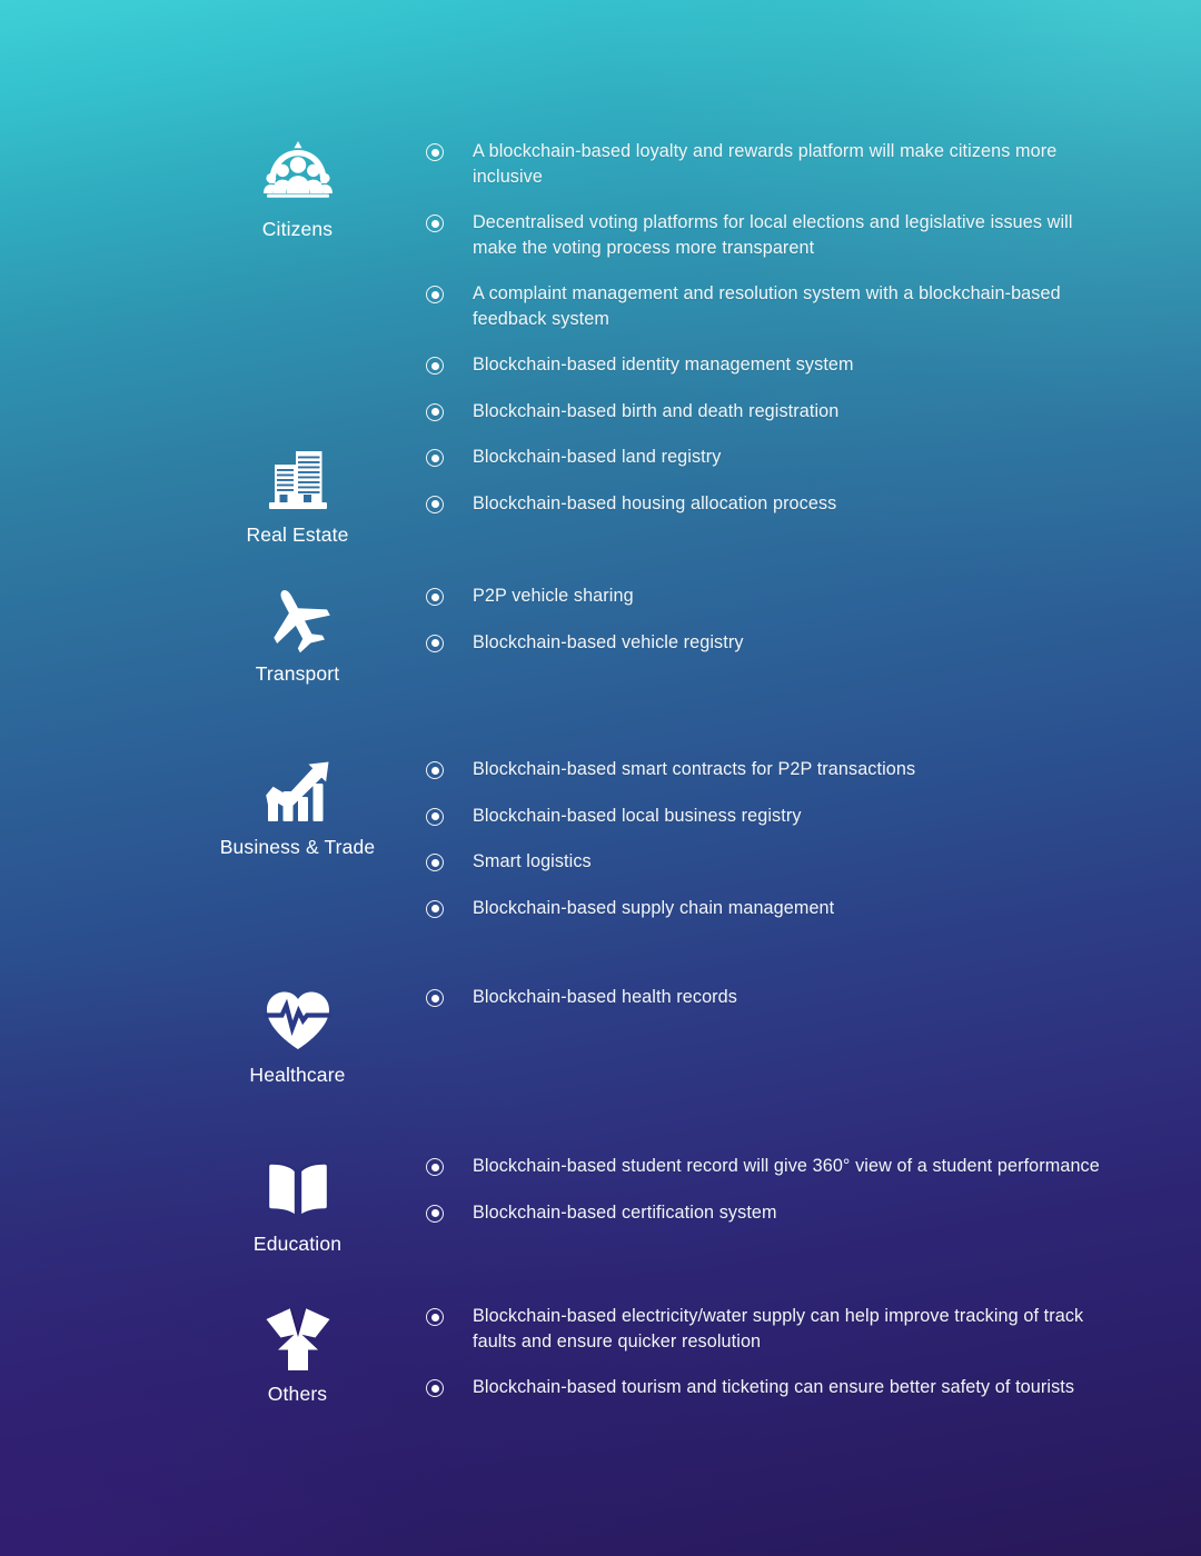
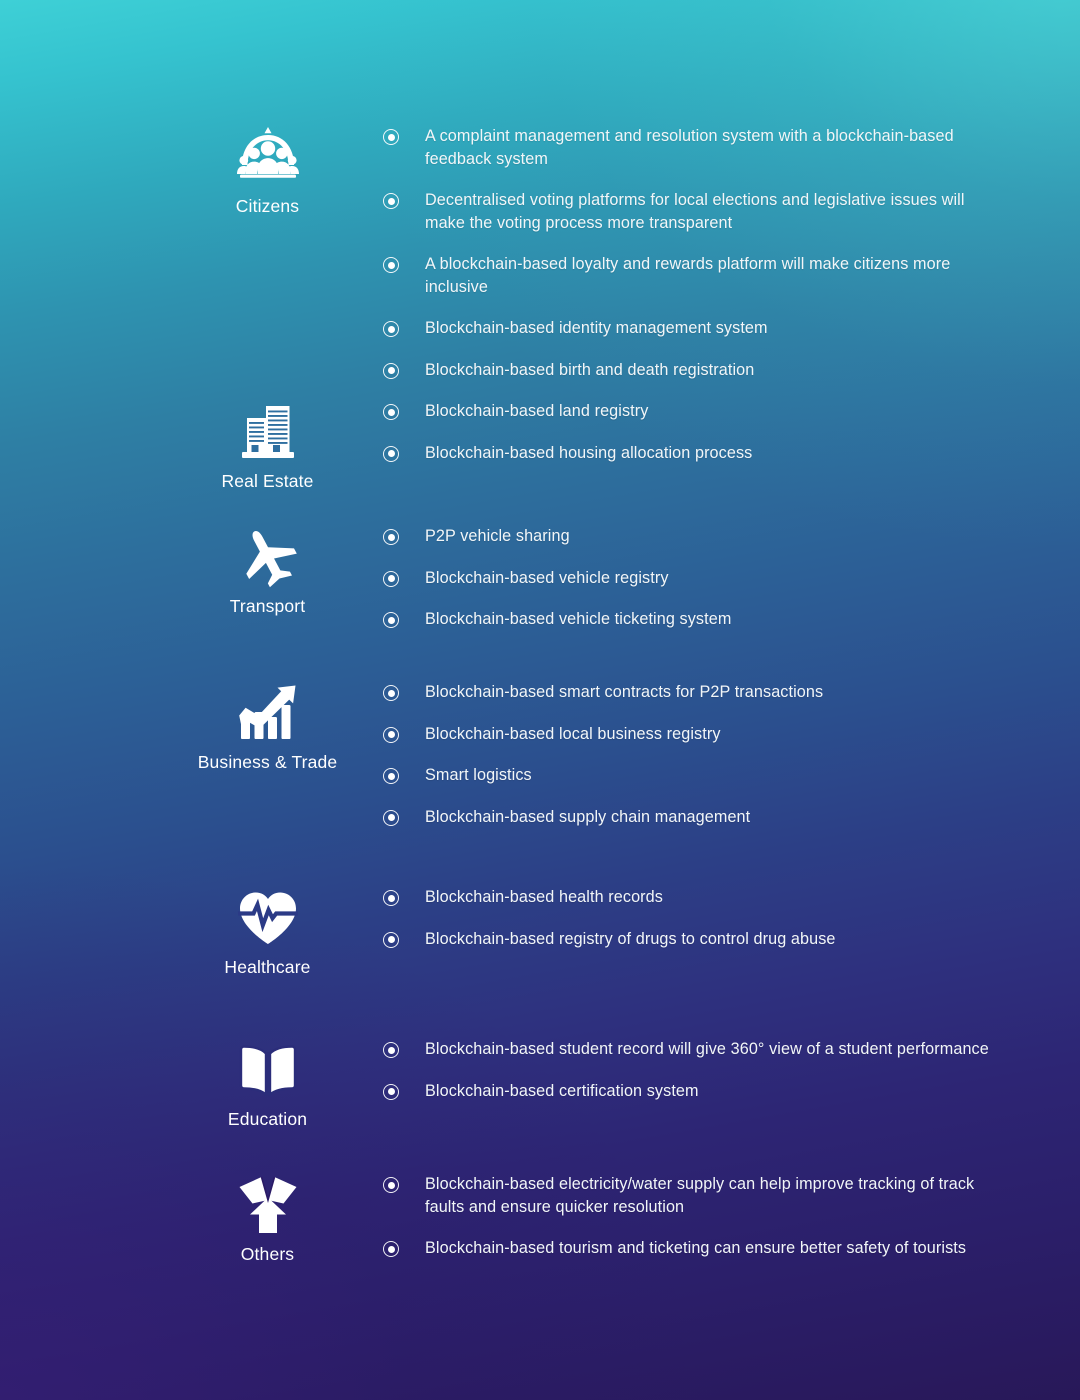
  Citizens
- A blockchain-based loyalty and rewards platform will make citizens more inclusive
+ A complaint management and resolution system with a blockchain-based feedback system
  Decentralised voting platforms for local elections and legislative issues will make the voting process more transparent
- A complaint management and resolution system with a blockchain-based feedback system
+ A blockchain-based loyalty and rewards platform will make citizens more inclusive
  Blockchain-based identity management system
  Blockchain-based birth and death registration
  Real Estate
  Blockchain-based land registry
  Blockchain-based housing allocation process
  Transport
  P2P vehicle sharing
  Blockchain-based vehicle registry
+ Blockchain-based vehicle ticketing system
  Business & Trade
  Blockchain-based smart contracts for P2P transactions
  Blockchain-based local business registry
  Smart logistics
  Blockchain-based supply chain management
  Healthcare
  Blockchain-based health records
+ Blockchain-based registry of drugs to control drug abuse
  Education
  Blockchain-based student record will give 360° view of a student performance
  Blockchain-based certification system
  Others
  Blockchain-based electricity/water supply can help improve tracking of track faults and ensure quicker resolution
  Blockchain-based tourism and ticketing can ensure better safety of tourists
